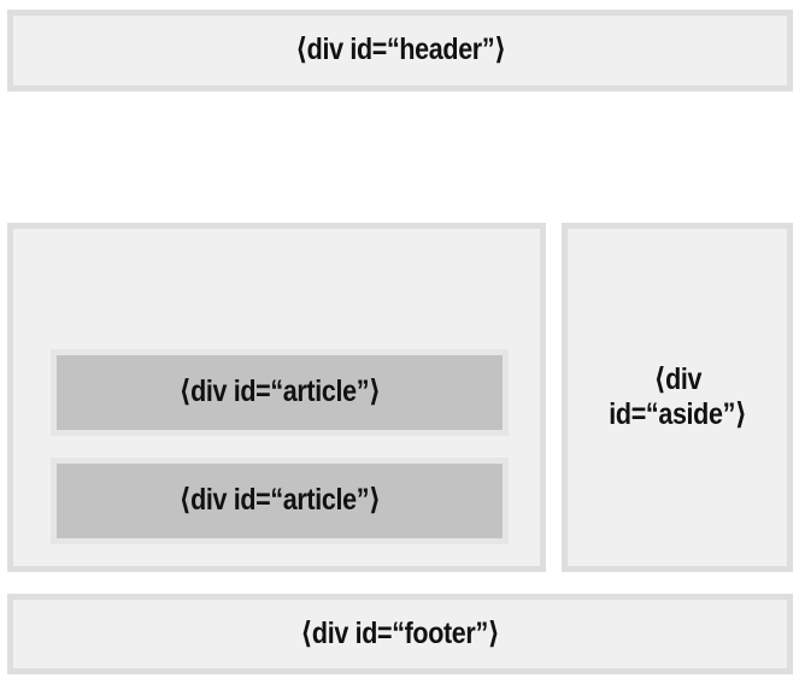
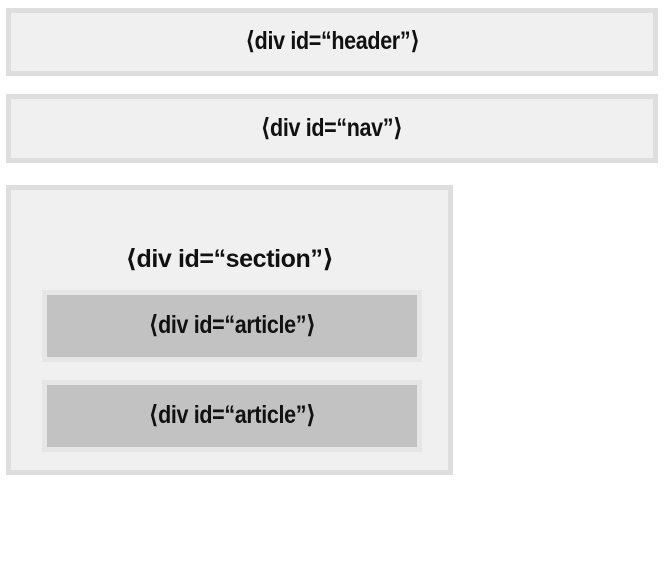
  ⟨div id=“header”⟩
+ ⟨div id=“nav”⟩
+ ⟨div id=“section”⟩
  ⟨div id=“article”⟩
  ⟨div id=“article”⟩
- ⟨div
- id=“aside”⟩
- ⟨div id=“footer”⟩
